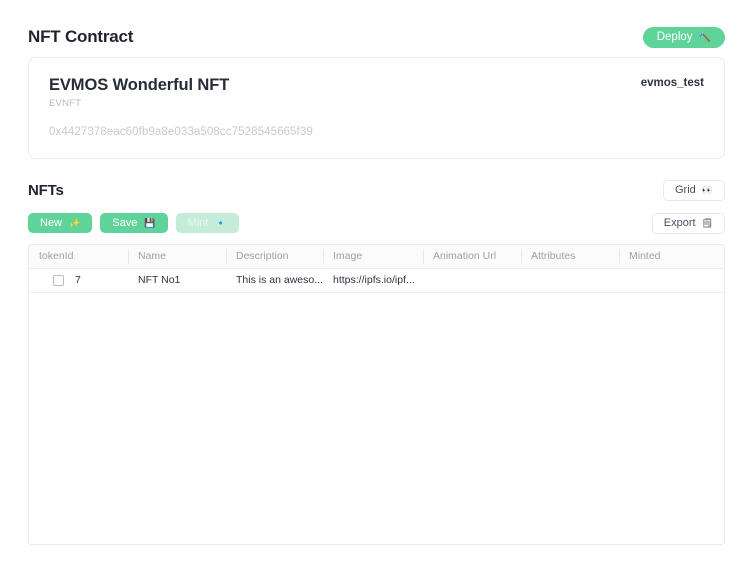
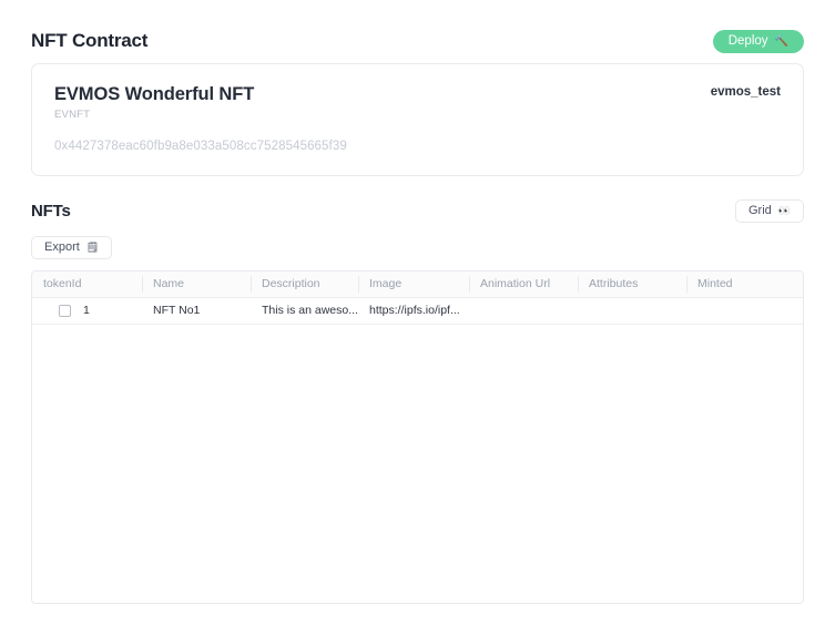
  NFT Contract
  Deploy
  🔨
  EVMOS Wonderful NFT
  EVNFT
  0x4427378eac60fb9a8e033a508cc7528545665f39
  evmos_test
  NFTs
  Grid
  👀
- New
- ✨
- Save
- 💾
- Mint
- 🔹
  Export
  🗒
  tokenId	Name	Description	Image	Animation Url	Attributes	Minted
- 7	NFT No1	This is an aweso...	https://ipfs.io/ipf...
+ 1	NFT No1	This is an aweso...	https://ipfs.io/ipf...
